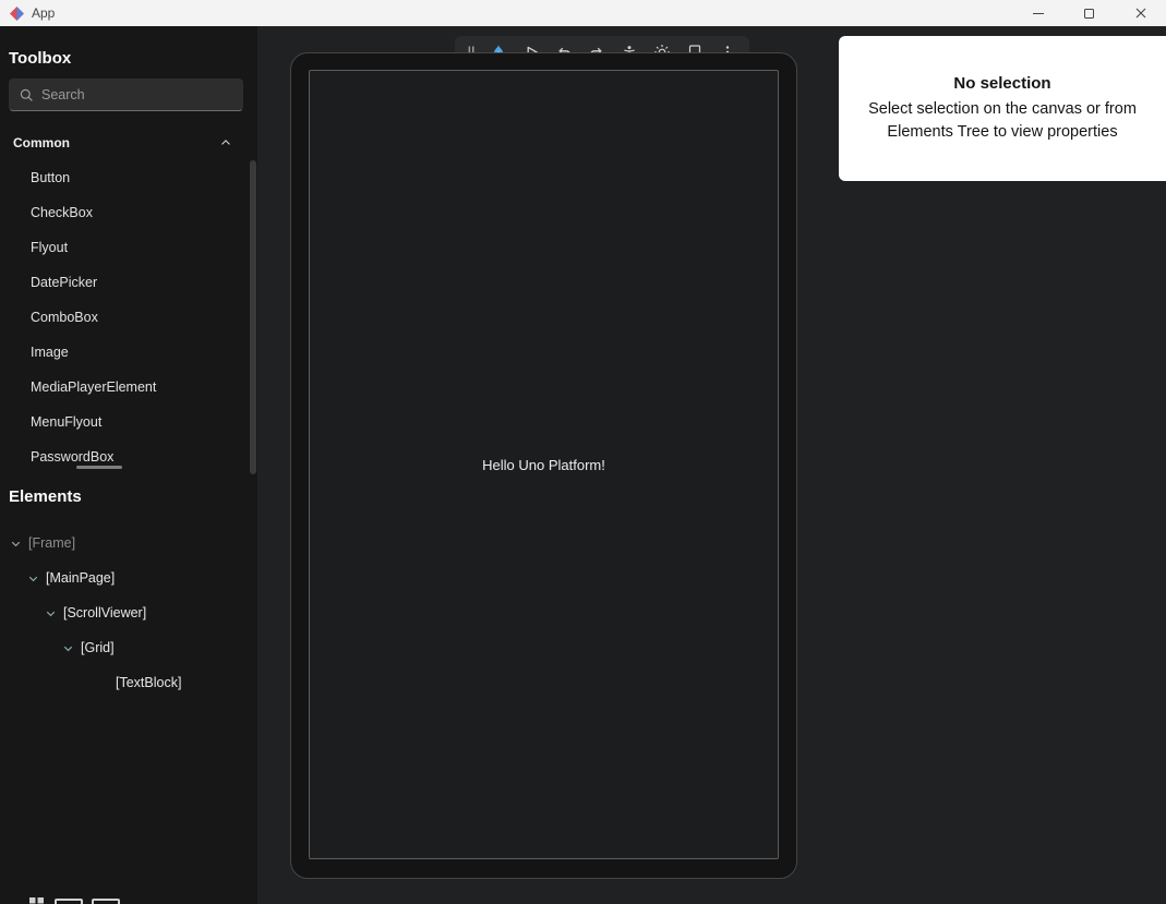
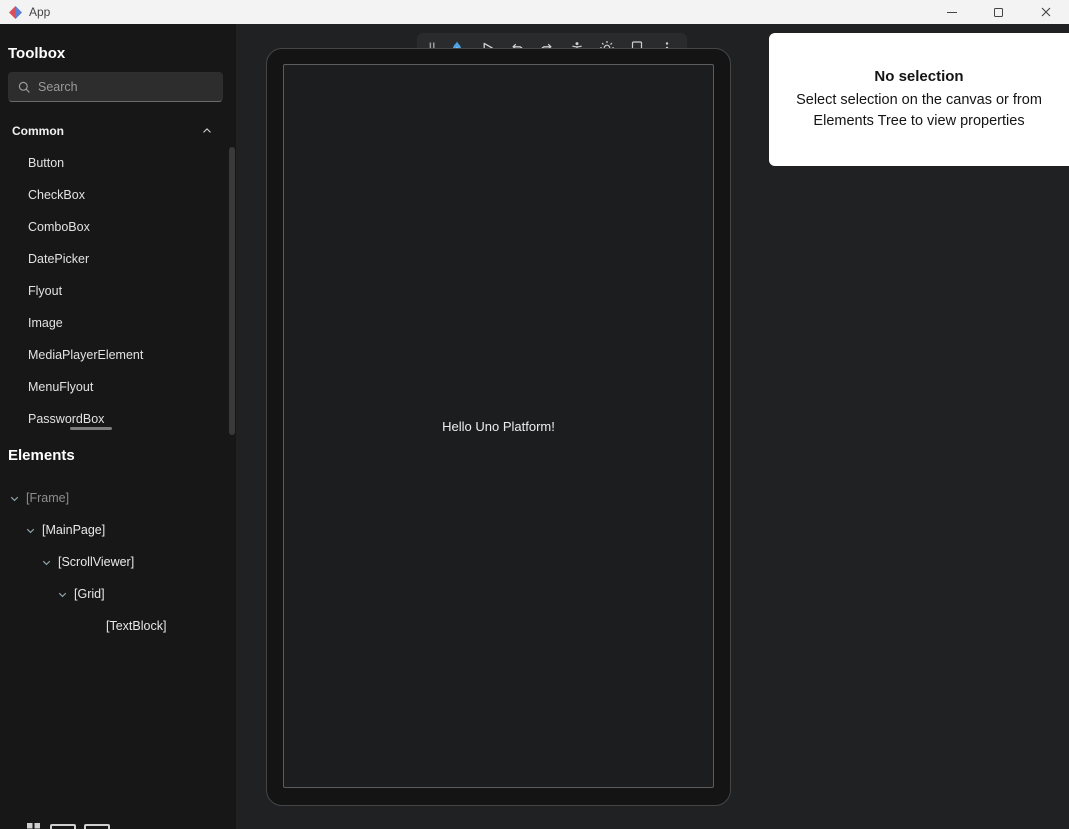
  App
  Toolbox
  Search
  Common
  Button
  CheckBox
- Flyout
+ ComboBox
  DatePicker
- ComboBox
+ Flyout
  Image
  MediaPlayerElement
  MenuFlyout
  PasswordBox
  Elements
  [Frame]
  [MainPage]
  [ScrollViewer]
  [Grid]
  [TextBlock]
  Hello Uno Platform!
  No selection
  Select selection on the canvas or from Elements Tree to view properties
